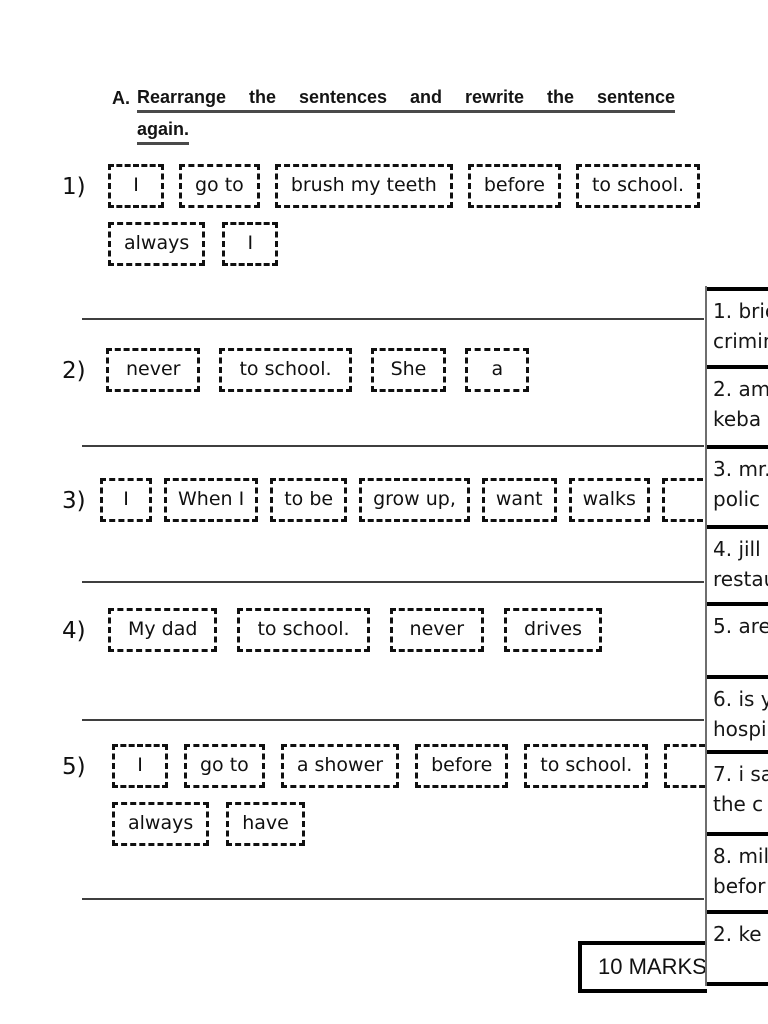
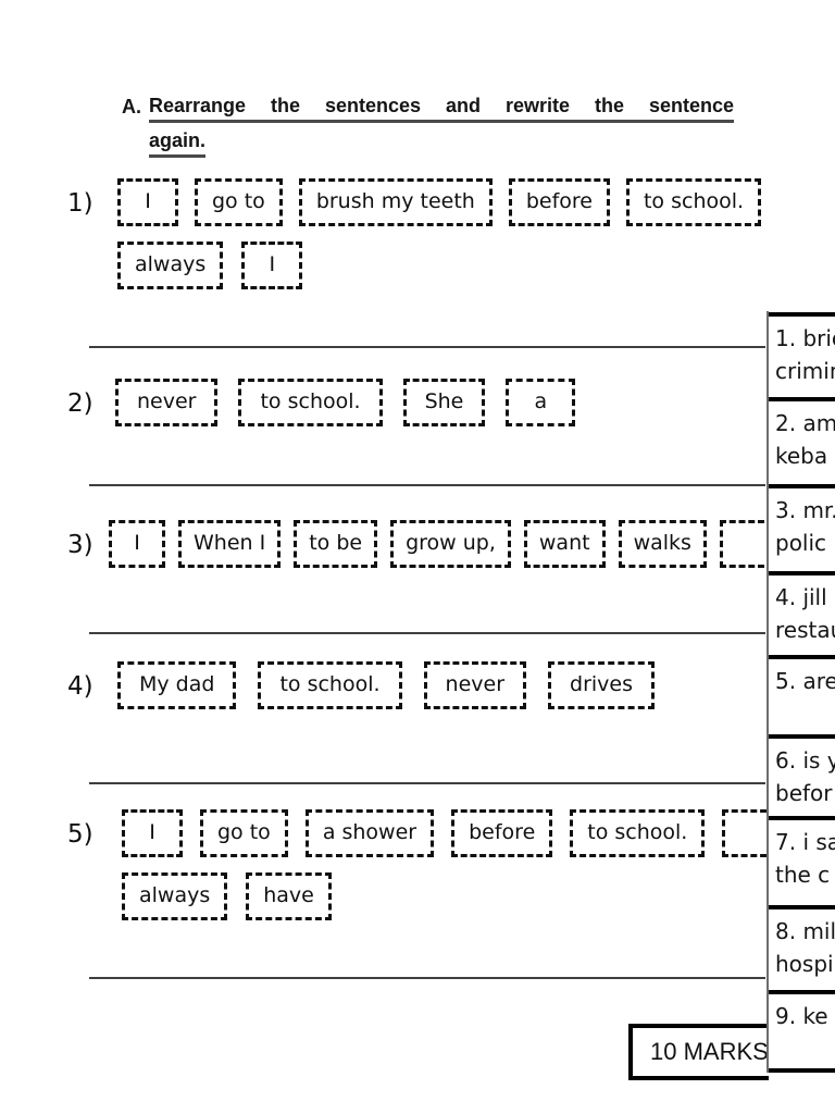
  A.
  Rearrange the sentences and rewrite the sentence
  again.
  1)
  I
  go to
  brush my teeth
  before
  to school.
  always
  I
  2)
  never
  to school.
  She
  a
  3)
  I
  When I
  to be
  grow up,
  want
  walks
  4)
  My dad
  to school.
  never
  drives
  5)
  I
  go to
  a shower
  before
  to school.
  always
  have
  10 MARKS
  1. bri
  crimi
  2. am
  keba
  3. mr.
  polic
  4. jill
  resta
  5. are
  6. is y
- hospi
+ befor
  7. i sa
  the c
  8. mil
- befor
+ hospi
- 2. ke
+ 9. ke
